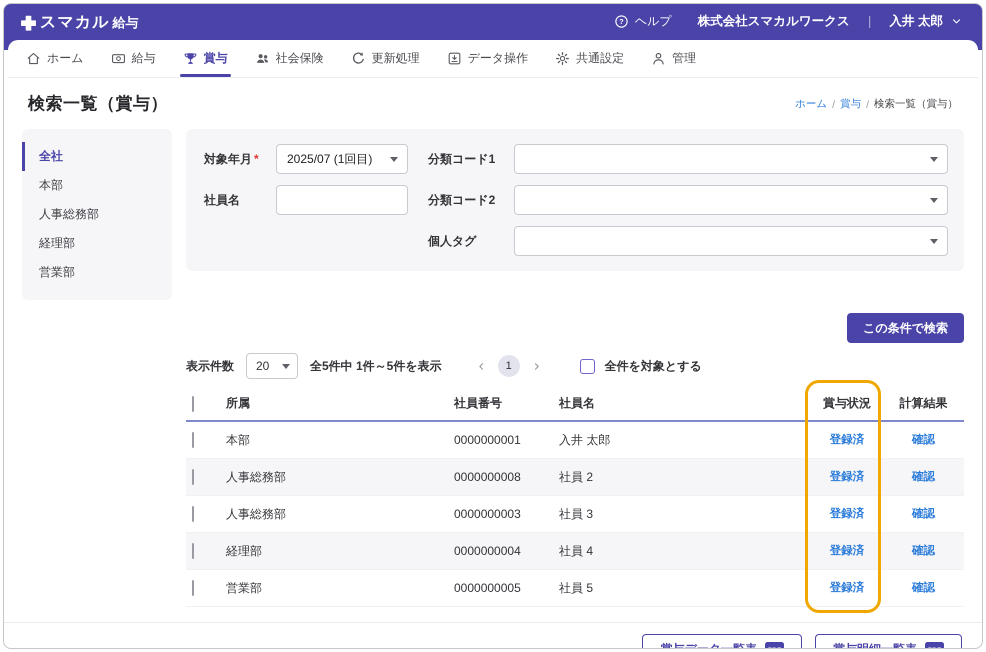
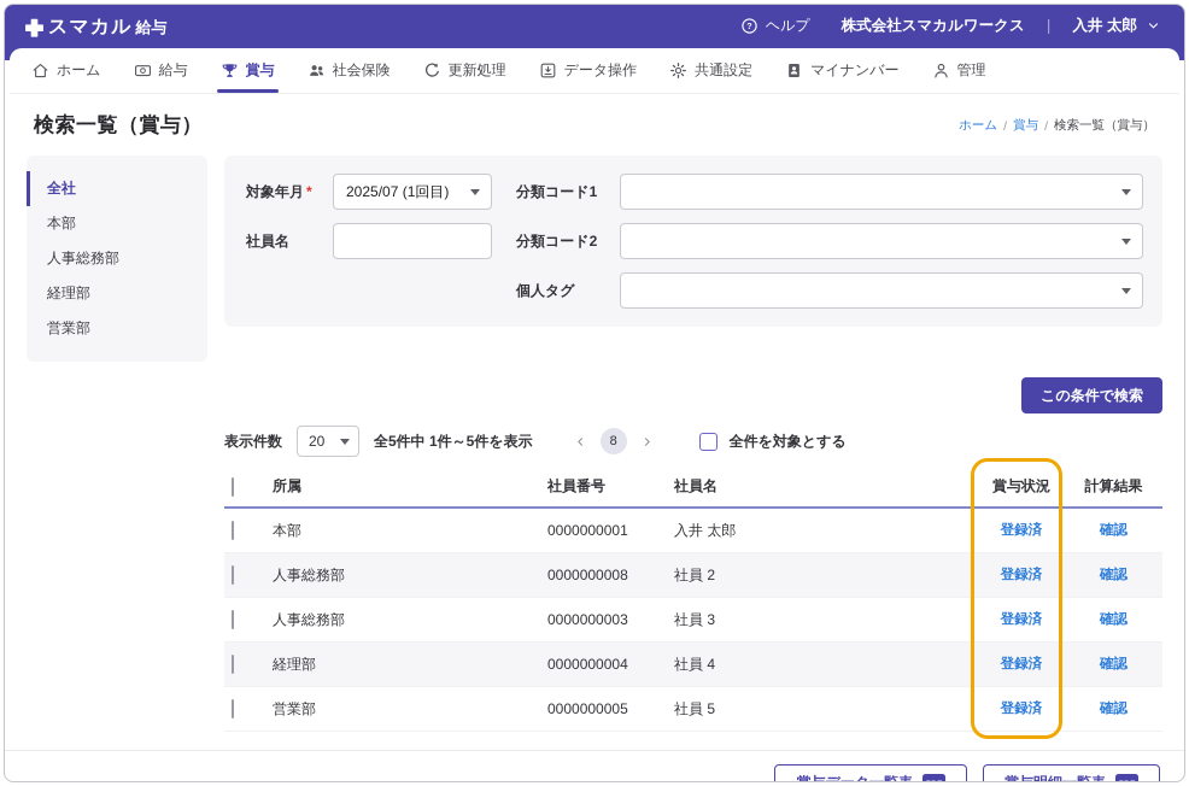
  スマカル
  給与
  ?
  ヘルプ
  株式会社スマカルワークス
  ｜
  入井 太郎
  ホーム
  給与
  賞与
  社会保険
  更新処理
  データ操作
  共通設定
+ マイナンバー
  管理
  検索一覧（賞与）
  ホーム
  /
  賞与
  /
  検索一覧（賞与）
  全社
  本部
  人事総務部
  経理部
  営業部
  対象年月 *
  2025/07 (1回目)
  分類コード1
  社員名
  分類コード2
  個人タグ
  この条件で検索
  表示件数
  20
  全5件中 1件～5件を表示
- 1
+ 8
  全件を対象とする
  所属
  社員番号
  社員名
  賞与状況
  計算結果
  本部
  0000000001
  入井 太郎
  登録済
  確認
  人事総務部
  0000000008
  社員 2
  登録済
  確認
  人事総務部
  0000000003
  社員 3
  登録済
  確認
  経理部
  0000000004
  社員 4
  登録済
  確認
  営業部
  0000000005
  社員 5
  登録済
  確認
